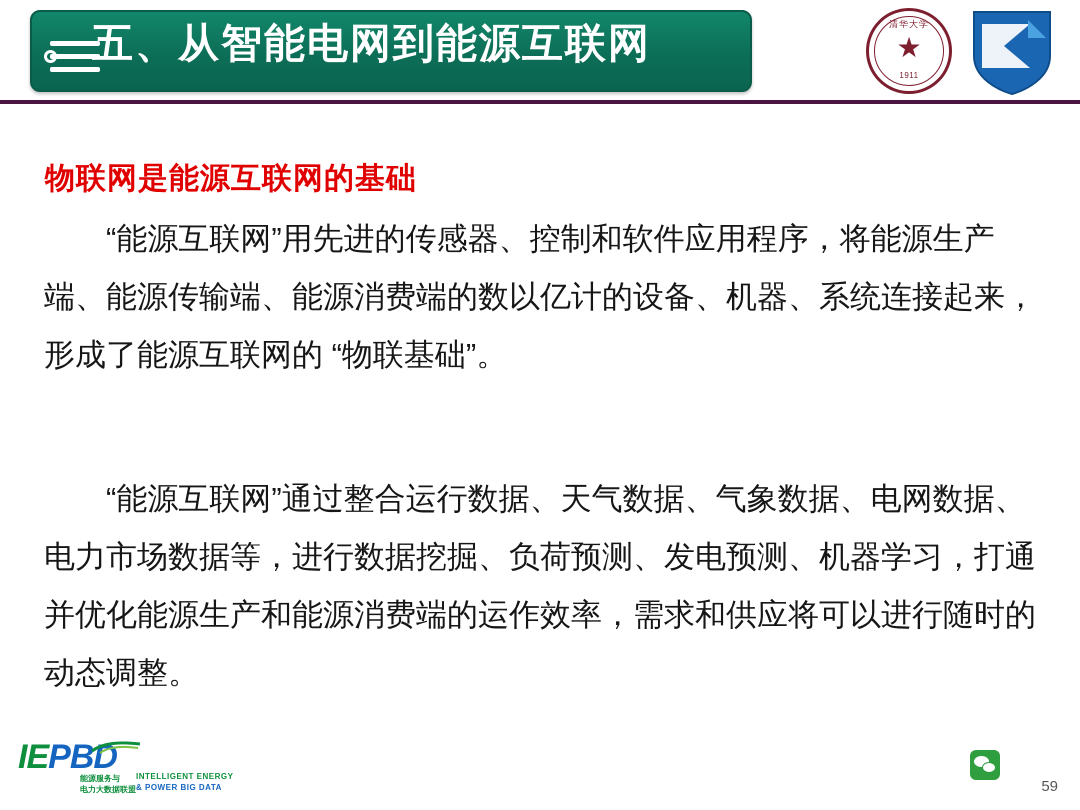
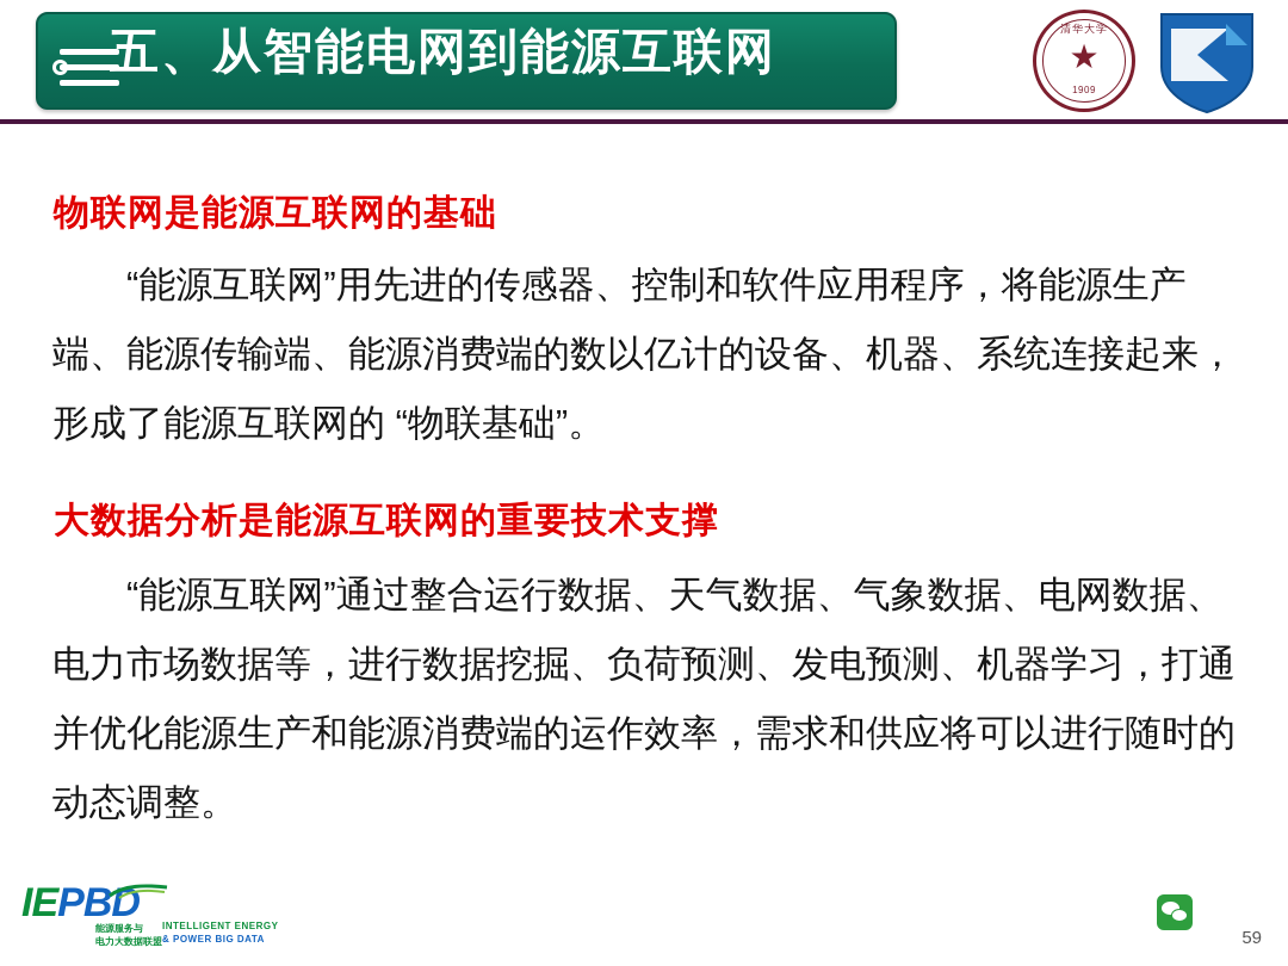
  五、从智能电网到能源互联网
  清华大学
  ★
- 1911
+ 1909
  物联网是能源互联网的基础
  “能源互联网”用先进的传感器、控制和软件应用程序，将能源生产端、能源传输端、能源消费端的数以亿计的设备、机器、系统连接起来，形成了能源互联网的 “物联基础”。
+ 大数据分析是能源互联网的重要技术支撑
  “能源互联网”通过整合运行数据、天气数据、气象数据、电网数据、电力市场数据等，进行数据挖掘、负荷预测、发电预测、机器学习，打通并优化能源生产和能源消费端的运作效率，需求和供应将可以进行随时的动态调整。
  IEPBD
  能源服务与
  电力大数据联盟
  INTELLIGENT ENERGY
  & POWER BIG DATA
  59
